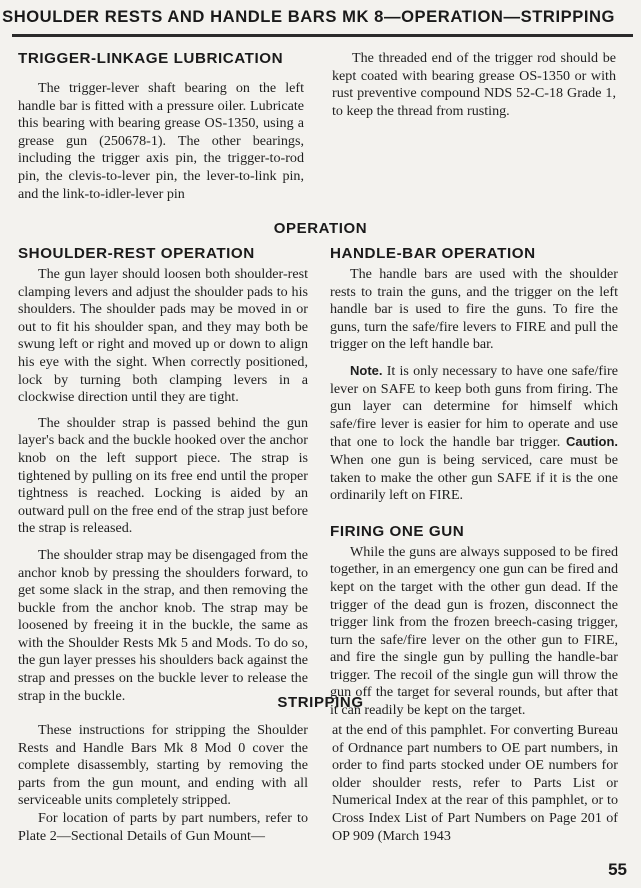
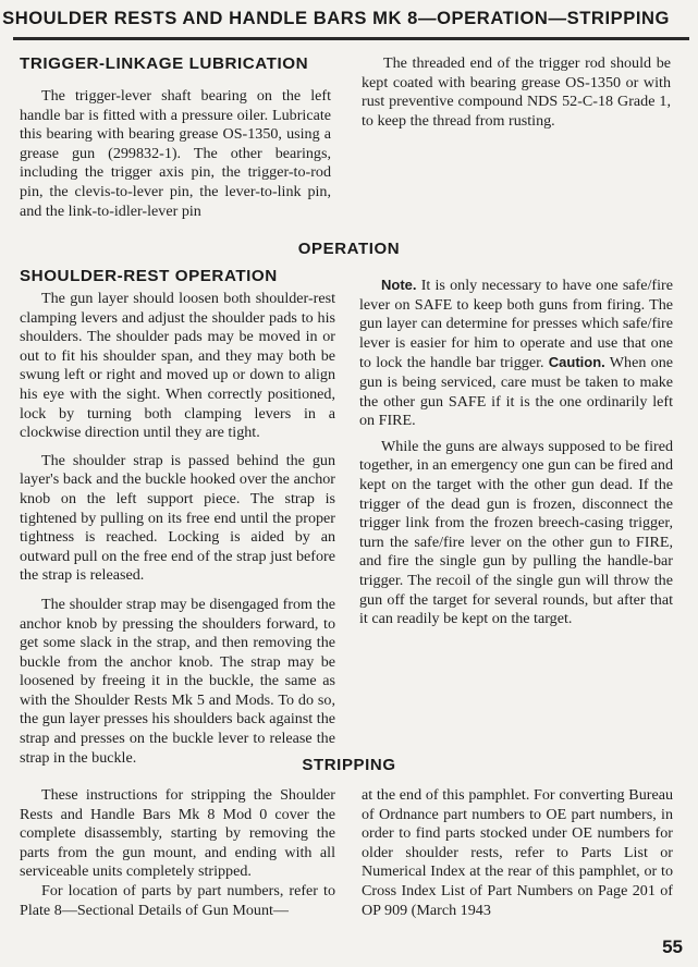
  SHOULDER RESTS AND HANDLE BARS MK 8—OPERATION—STRIPPING
  TRIGGER-LINKAGE LUBRICATION
- The trigger-lever shaft bearing on the left handle bar is fitted with a pressure oiler. Lubricate this bearing with bearing grease OS-1350, using a grease gun (250678-1). The other bearings, including the trigger axis pin, the trigger-to-rod pin, the clevis-to-lever pin, the lever-to-link pin, and the link-to-idler-lever pin
+ The trigger-lever shaft bearing on the left handle bar is fitted with a pressure oiler. Lubricate this bearing with bearing grease OS-1350, using a grease gun (299832-1). The other bearings, including the trigger axis pin, the trigger-to-rod pin, the clevis-to-lever pin, the lever-to-link pin, and the link-to-idler-lever pin
  The threaded end of the trigger rod should be kept coated with bearing grease OS-1350 or with rust preventive compound NDS 52-C-18 Grade 1, to keep the thread from rusting.
  OPERATION
  SHOULDER-REST OPERATION
  The gun layer should loosen both shoulder-rest clamping levers and adjust the shoulder pads to his shoulders. The shoulder pads may be moved in or out to fit his shoulder span, and they may both be swung left or right and moved up or down to align his eye with the sight. When correctly positioned, lock by turning both clamping levers in a clockwise direction until they are tight.
  The shoulder strap is passed behind the gun layer's back and the buckle hooked over the anchor knob on the left support piece. The strap is tightened by pulling on its free end until the proper tightness is reached. Locking is aided by an outward pull on the free end of the strap just before the strap is released.
  The shoulder strap may be disengaged from the anchor knob by pressing the shoulders forward, to get some slack in the strap, and then removing the buckle from the anchor knob. The strap may be loosened by freeing it in the buckle, the same as with the Shoulder Rests Mk 5 and Mods. To do so, the gun layer presses his shoulders back against the strap and presses on the buckle lever to release the strap in the buckle.
- HANDLE-BAR OPERATION
- The handle bars are used with the shoulder rests to train the guns, and the trigger on the left handle bar is used to fire the guns. To fire the guns, turn the safe/fire levers to FIRE and pull the trigger on the left handle bar.
- Note. It is only necessary to have one safe/fire lever on SAFE to keep both guns from firing. The gun layer can determine for himself which safe/fire lever is easier for him to operate and use that one to lock the handle bar trigger. Caution. When one gun is being serviced, care must be taken to make the other gun SAFE if it is the one ordinarily left on FIRE.
+ Note. It is only necessary to have one safe/fire lever on SAFE to keep both guns from firing. The gun layer can determine for presses which safe/fire lever is easier for him to operate and use that one to lock the handle bar trigger. Caution. When one gun is being serviced, care must be taken to make the other gun SAFE if it is the one ordinarily left on FIRE.
- FIRING ONE GUN
  While the guns are always supposed to be fired together, in an emergency one gun can be fired and kept on the target with the other gun dead. If the trigger of the dead gun is frozen, disconnect the trigger link from the frozen breech-casing trigger, turn the safe/fire lever on the other gun to FIRE, and fire the single gun by pulling the handle-bar trigger. The recoil of the single gun will throw the gun off the target for several rounds, but after that it can readily be kept on the target.
  STRIPPING
  These instructions for stripping the Shoulder Rests and Handle Bars Mk 8 Mod 0 cover the complete disassembly, starting by removing the parts from the gun mount, and ending with all serviceable units completely stripped.
- For location of parts by part numbers, refer to Plate 2—Sectional Details of Gun Mount—
+ For location of parts by part numbers, refer to Plate 8—Sectional Details of Gun Mount—
  at the end of this pamphlet. For converting Bureau of Ordnance part numbers to OE part numbers, in order to find parts stocked under OE numbers for older shoulder rests, refer to Parts List or Numerical Index at the rear of this pamphlet, or to Cross Index List of Part Numbers on Page 201 of OP 909 (March 1943
  55
